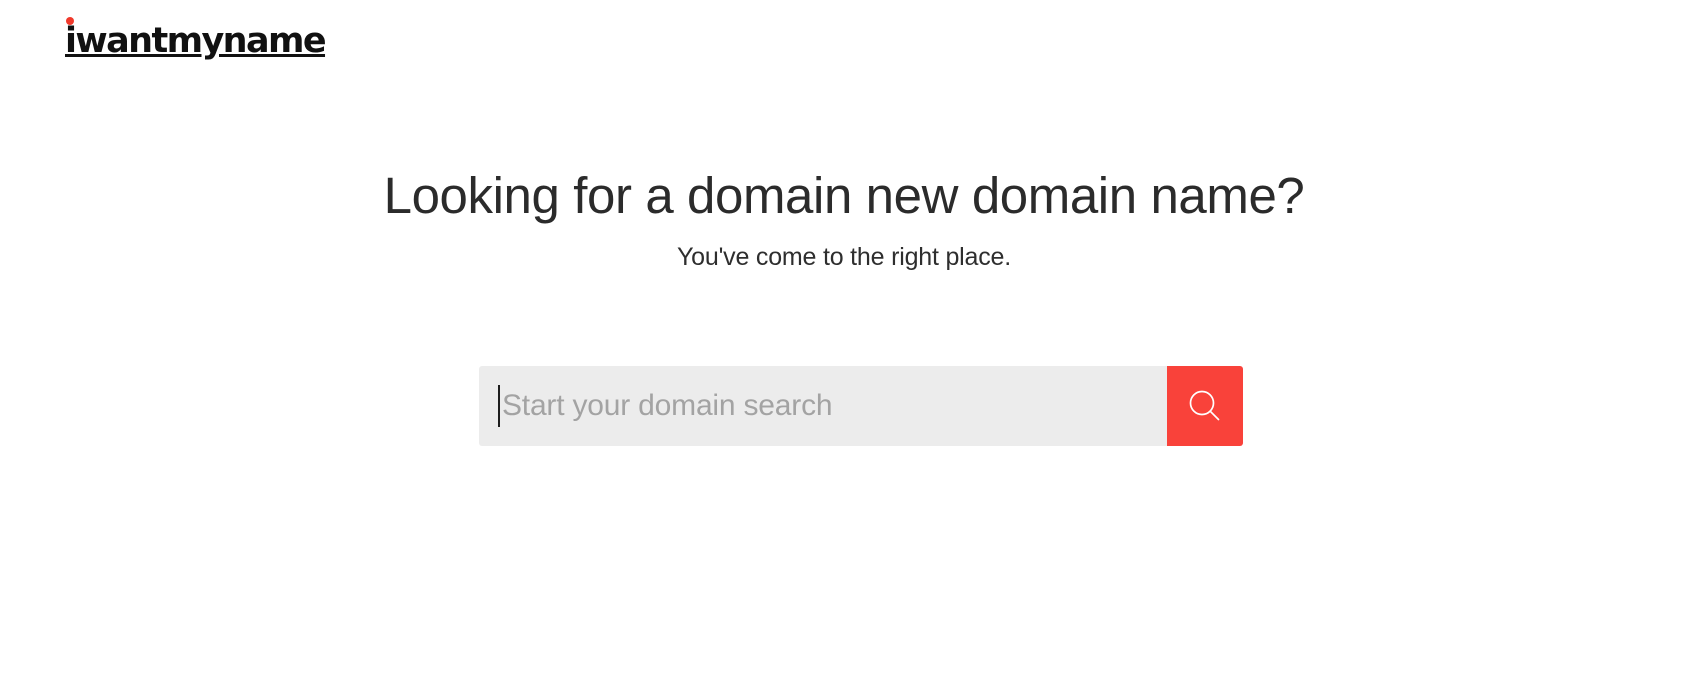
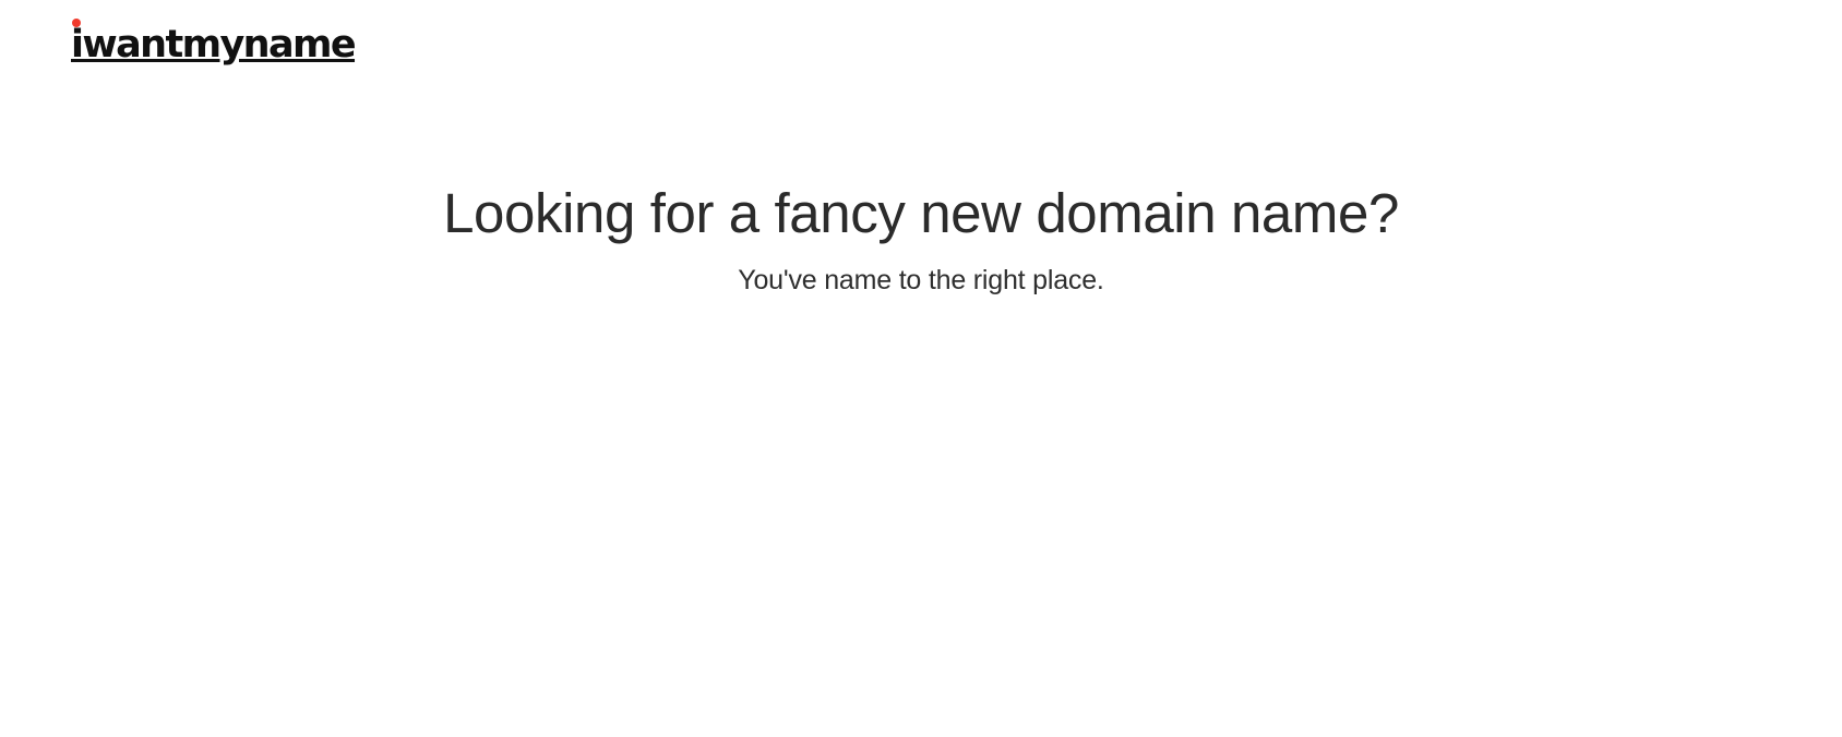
  iwantmyname
- Looking for a domain new domain name?
+ Looking for a fancy new domain name?
- You've come to the right place.
+ You've name to the right place.
- Start your domain search
